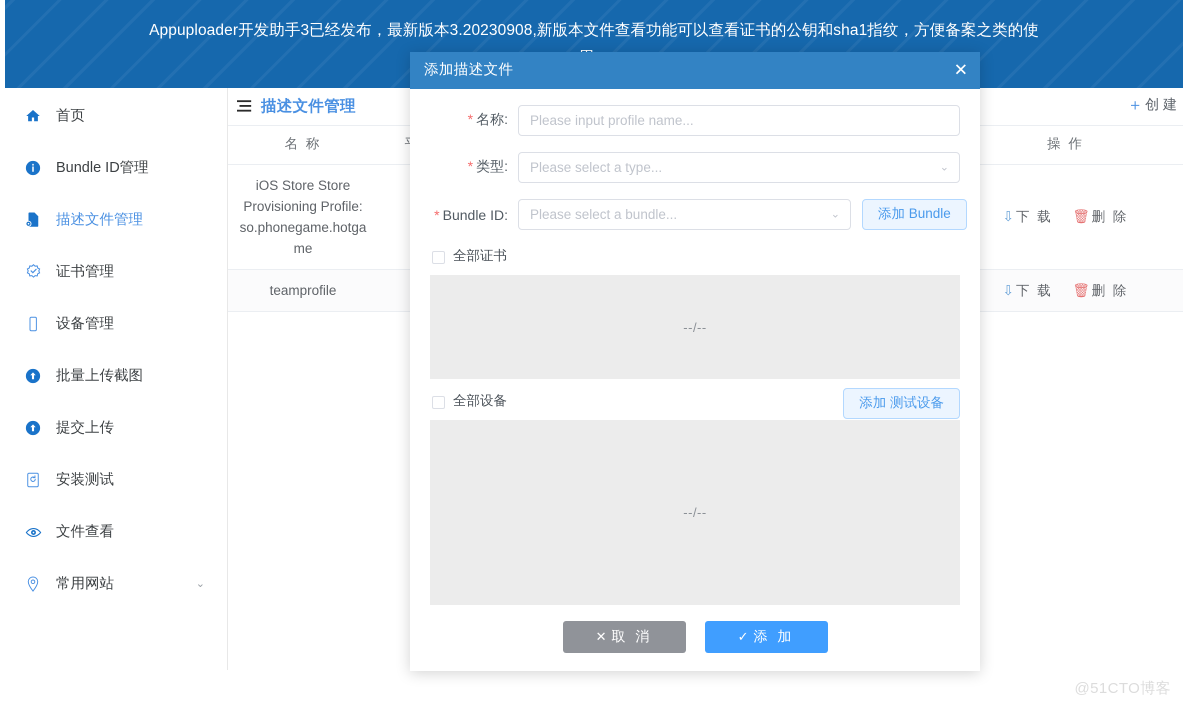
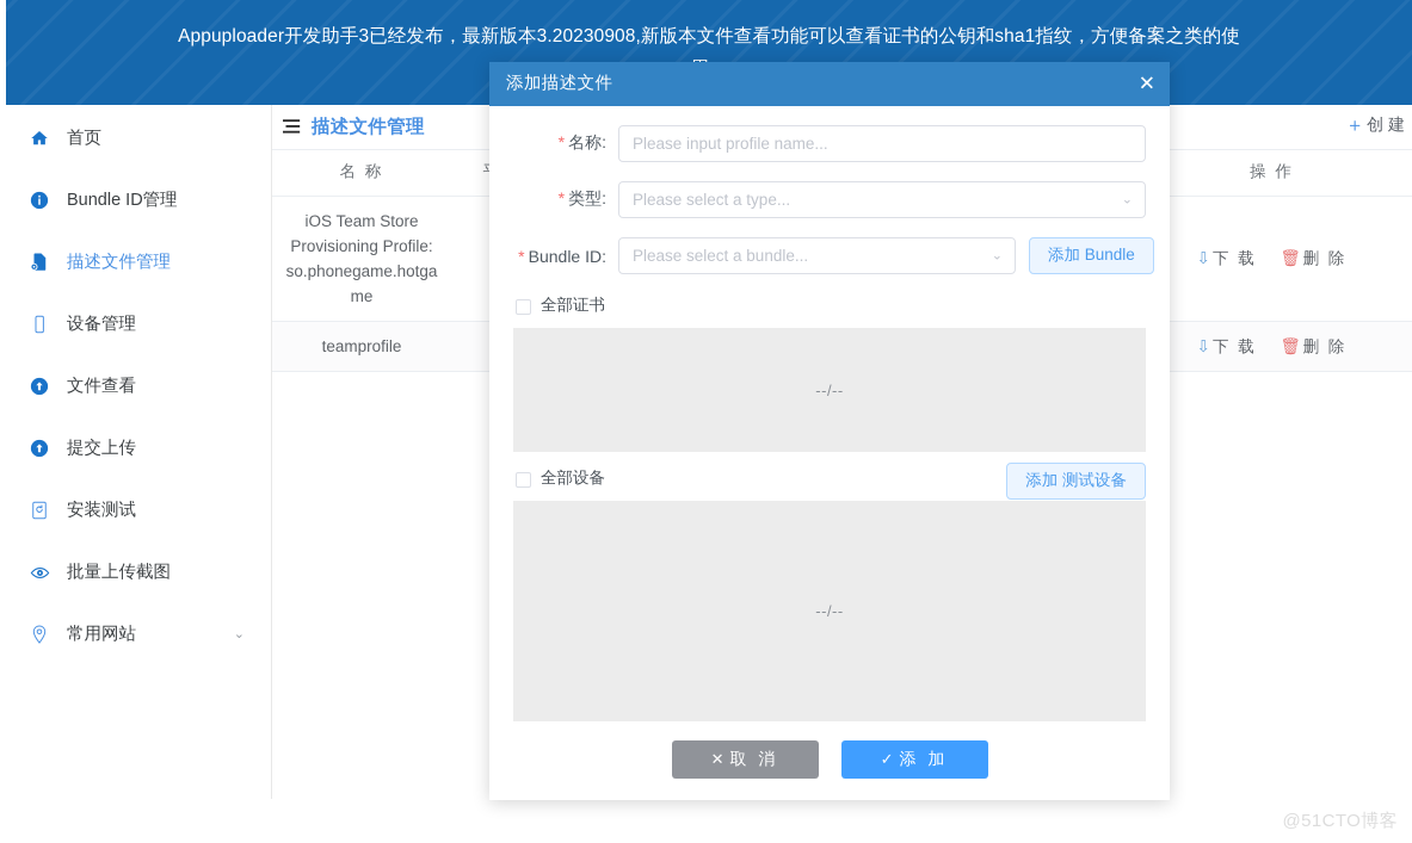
  Appuploader开发助手3已经发布，最新版本3.20230908,新版本文件查看功能可以查看证书的公钥和sha1指纹，方便备案之类的使
  首页
  Bundle ID管理
  描述文件管理
- 证书管理
  设备管理
- 批量上传截图
+ 文件查看
  提交上传
  安装测试
- 文件查看
+ 批量上传截图
  常用网站
  ⌄
  描述文件管理
  ＋
  创 建
- iOS Store Store Provisioning Profile: so.phonegame.hotgame			⇩ 下 载 🗑 删 除
+ iOS Team Store Provisioning Profile: so.phonegame.hotgame			⇩ 下 载 🗑 删 除
  teamprofile			⇩ 下 载 🗑 删 除
  添加描述文件
  ✕
  * 名称:
  Please input profile name...
  * 类型:
  Please select a type...
  ⌄
  * Bundle ID:
  Please select a bundle...
  ⌄
  添加 Bundle
  全部证书
  --/--
  全部设备
  添加 测试设备
  --/--
  ✕
  取 消
  ✓
  添 加
  @51CTO博客
